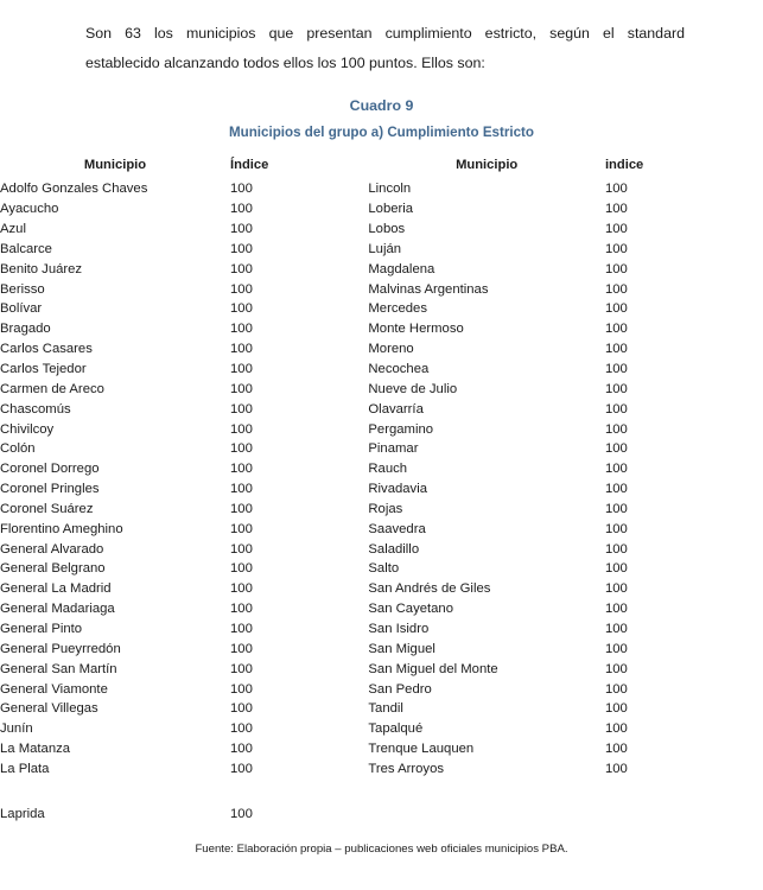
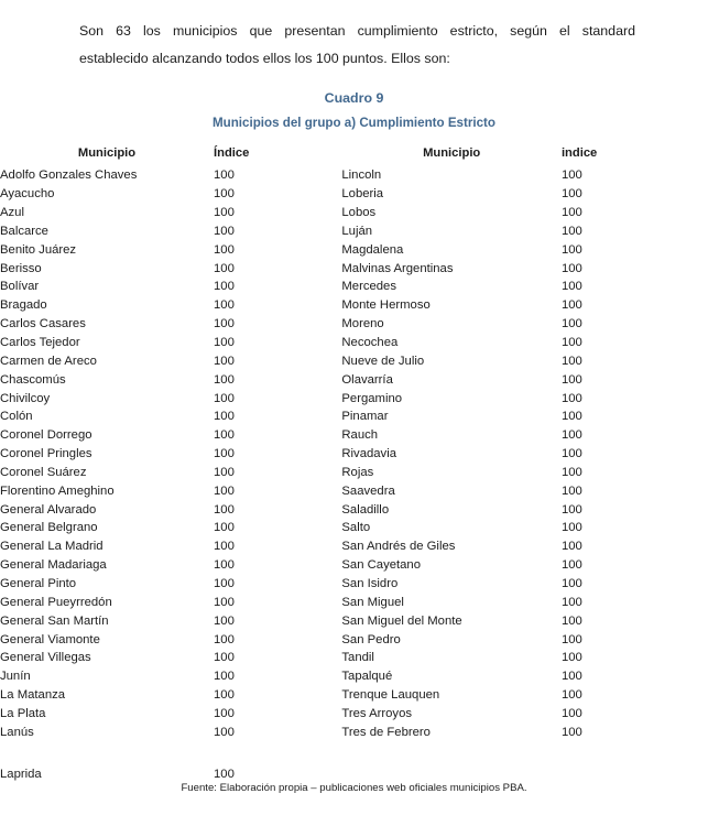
  Son 63 los municipios que presentan cumplimiento estricto, según el standard
  establecido alcanzando todos ellos los 100 puntos. Ellos son:
  Cuadro 9
  Municipios del grupo a) Cumplimiento Estricto
  Municipio	Índice	Municipio	indice
  Adolfo Gonzales Chaves	100	Lincoln	100
  Ayacucho	100	Loberia	100
  Azul	100	Lobos	100
  Balcarce	100	Luján	100
  Benito Juárez	100	Magdalena	100
  Berisso	100	Malvinas Argentinas	100
  Bolívar	100	Mercedes	100
  Bragado	100	Monte Hermoso	100
  Carlos Casares	100	Moreno	100
  Carlos Tejedor	100	Necochea	100
  Carmen de Areco	100	Nueve de Julio	100
  Chascomús	100	Olavarría	100
  Chivilcoy	100	Pergamino	100
  Colón	100	Pinamar	100
  Coronel Dorrego	100	Rauch	100
  Coronel Pringles	100	Rivadavia	100
  Coronel Suárez	100	Rojas	100
  Florentino Ameghino	100	Saavedra	100
  General Alvarado	100	Saladillo	100
  General Belgrano	100	Salto	100
  General La Madrid	100	San Andrés de Giles	100
  General Madariaga	100	San Cayetano	100
  General Pinto	100	San Isidro	100
  General Pueyrredón	100	San Miguel	100
  General San Martín	100	San Miguel del Monte	100
  General Viamonte	100	San Pedro	100
  General Villegas	100	Tandil	100
  Junín	100	Tapalqué	100
  La Matanza	100	Trenque Lauquen	100
  La Plata	100	Tres Arroyos	100
+ Lanús	100	Tres de Febrero	100
  Laprida	100
  Fuente: Elaboración propia – publicaciones web oficiales municipios PBA.
